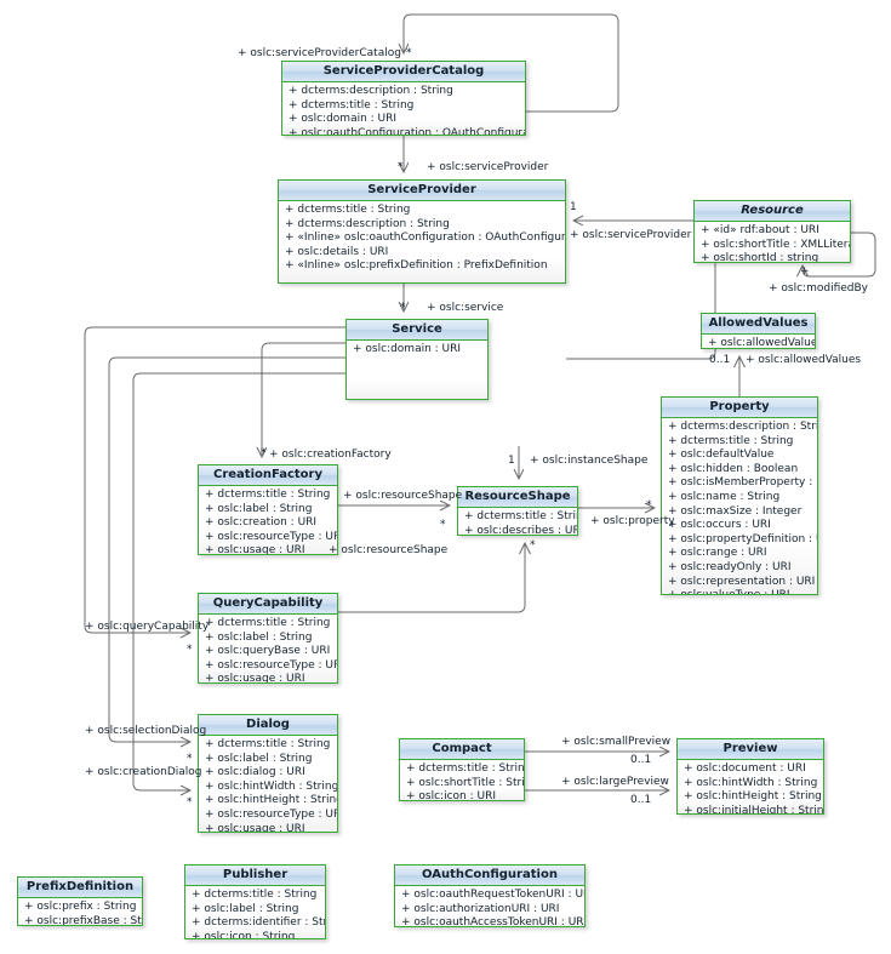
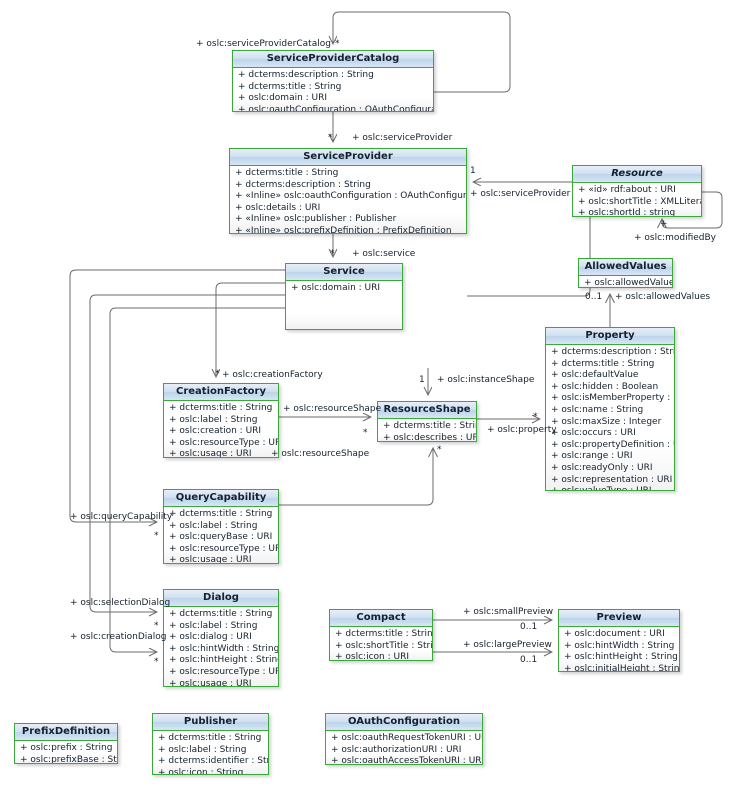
  ServiceProviderCatalog
  + dcterms:description : String
  + dcterms:title : String
  + oslc:domain : URI
  + oslc:oauthConfiguration : OAuthConfigur
  ServiceProvider
  + dcterms:title : String
  + dcterms:description : String
  + «Inline» oslc:oauthConfiguration : OAuthConfigur
  + oslc:details : URI
+ + «Inline» oslc:publisher : Publisher
  + «Inline» oslc:prefixDefinition : PrefixDefinition
  Resource
  + «id» rdf:about : URI
  + oslc:shortTitle : XMLLiter
  + oslc:shortId : string
  Service
  + oslc:domain : URI
  AllowedValues
  + oslc:allowedValue
  Property
  + dcterms:description : Str
  + dcterms:title : String
  + oslc:defaultValue
  + oslc:hidden : Boolean
  + oslc:isMemberProperty :
  + oslc:name : String
  + oslc:maxSize : Integer
  + oslc:occurs : URI
  + oslc:propertyDefinition :
  + oslc:range : URI
  + oslc:readyOnly : URI
  + oslc:representation : URI
  CreationFactory
  + dcterms:title : String
  + oslc:label : String
  + oslc:creation : URI
  + oslc:resourceType : U
  + oslc:usage : URI
  ResourceShape
  + dcterms:title : Stri
  + oslc:describes : UR
  QueryCapability
  + dcterms:title : String
  + oslc:label : String
  + oslc:queryBase : URI
  + oslc:resourceType : U
  + oslc:usage : URI
  Dialog
  + dcterms:title : String
  + oslc:label : String
  + oslc:dialog : URI
  + oslc:hintWidth : String
  + oslc:hintHeight : Strin
  + oslc:resourceType : U
  + oslc:usage : URI
  Compact
  + dcterms:title : Strin
  + oslc:shortTitle : Stri
  + oslc:icon : URI
  Preview
  + oslc:document : URI
  + oslc:hintWidth : String
  + oslc:hintHeight : String
  + oslc:initialHeight : Strin
  PrefixDefinition
  + oslc:prefix : String
  + oslc:prefixBase : St
  Publisher
  + dcterms:title : String
  + oslc:label : String
  + dcterms:identifier : St
  + oslc:icon : String
  OAuthConfiguration
  + oslc:oauthRequestTokenURI : U
  + oslc:authorizationURI : URI
  + oslc:oauthAccessTokenURI : UR
  + oslc:serviceProviderCatalog
  + oslc:serviceProvider
  + oslc:serviceProvider
  + oslc:modifiedBy
  + oslc:service
  + oslc:allowedValues
  + oslc:creationFactory
  + oslc:instanceShape
  + oslc:resourceShape
  + oslc:property
  + oslc:resourceShape
  + oslc:queryCapability
  + oslc:selectionDialog
  + oslc:creationDialog
  + oslc:smallPreview
  + oslc:largePreview
  *
  *
  1
  +
  *
  0..1
  *
  1
  *
  *
  *
  *
  *
  *
  0..1
  0..1
